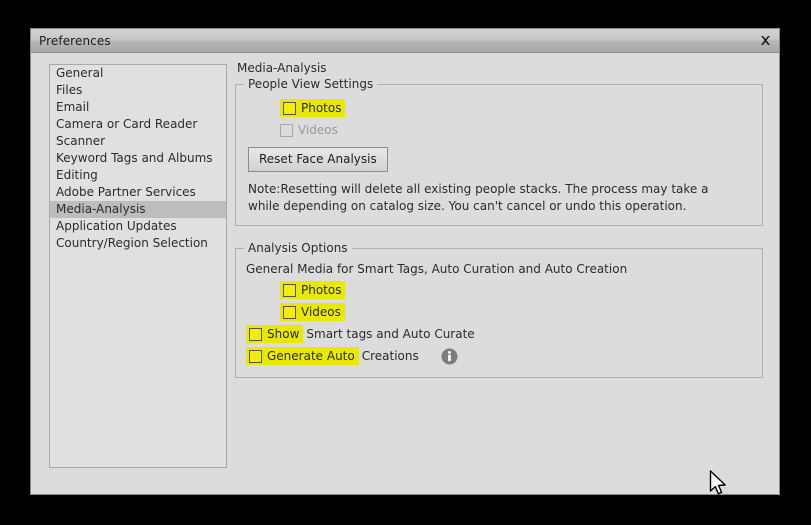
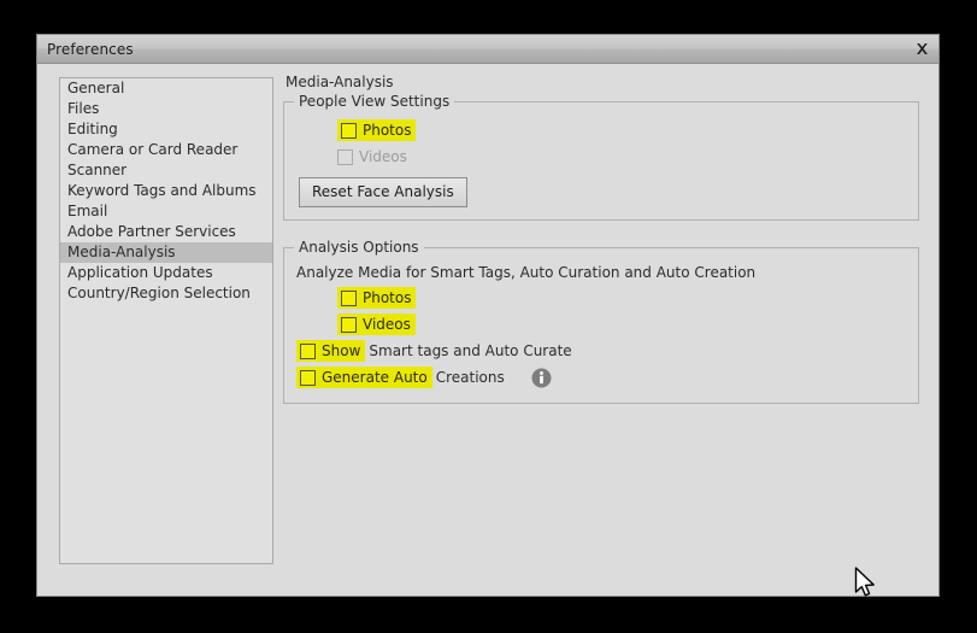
  Preferences
  General
  Files
- Email
+ Editing
  Camera or Card Reader
  Scanner
  Keyword Tags and Albums
- Editing
+ Email
  Adobe Partner Services
  Media-Analysis
  Application Updates
  Country/Region Selection
  Media-Analysis
  People View Settings
  Photos
  Videos
  Reset Face Analysis
- Note:Resetting will delete all existing people stacks. The process may take a while depending on catalog size. You can't cancel or undo this operation.
  Analysis Options
- General Media for Smart Tags, Auto Curation and Auto Creation
+ Analyze Media for Smart Tags, Auto Curation and Auto Creation
  Photos
  Videos
  Show
  Smart tags and Auto Curate
  Generate Auto
  Creations
